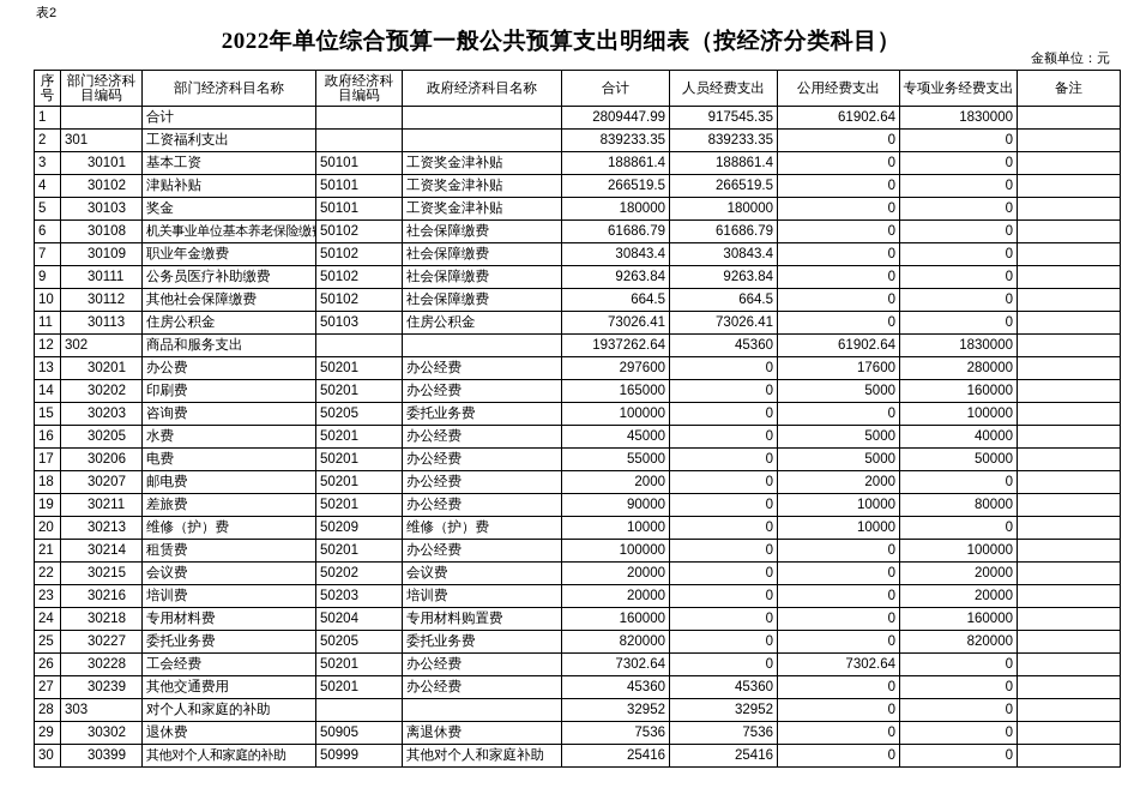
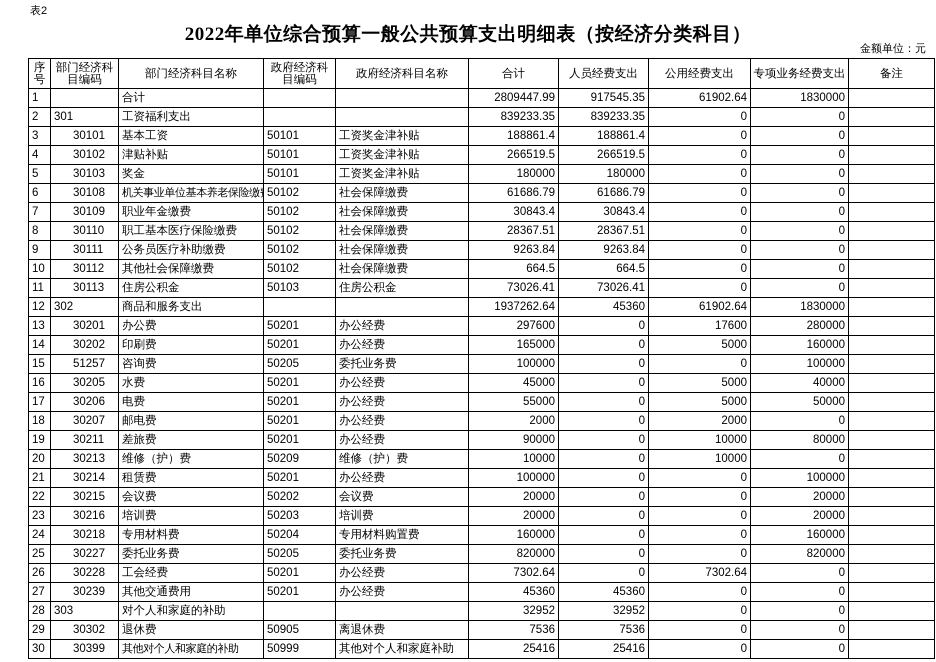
  表2
  2022年单位综合预算一般公共预算支出明细表（按经济分类科目）
  金额单位：元
  序号	部门经济科目编码	部门经济科目名称	政府经济科目编码	政府经济科目名称	合计	人员经费支出	公用经费支出	专项业务经费支出	备注
  1		合计			2809447.99	917545.35	61902.64	1830000
  2	301	工资福利支出			839233.35	839233.35	0	0
  3	30101	基本工资	50101	工资奖金津补贴	188861.4	188861.4	0	0
  4	30102	津贴补贴	50101	工资奖金津补贴	266519.5	266519.5	0	0
  5	30103	奖金	50101	工资奖金津补贴	180000	180000	0	0
  6	30108	机关事业单位基本养老保险缴	50102	社会保障缴费	61686.79	61686.79	0	0
  7	30109	职业年金缴费	50102	社会保障缴费	30843.4	30843.4	0	0
+ 8	30110	职工基本医疗保险缴费	50102	社会保障缴费	28367.51	28367.51	0	0
  9	30111	公务员医疗补助缴费	50102	社会保障缴费	9263.84	9263.84	0	0
  10	30112	其他社会保障缴费	50102	社会保障缴费	664.5	664.5	0	0
  11	30113	住房公积金	50103	住房公积金	73026.41	73026.41	0	0
  12	302	商品和服务支出			1937262.64	45360	61902.64	1830000
  13	30201	办公费	50201	办公经费	297600	0	17600	280000
  14	30202	印刷费	50201	办公经费	165000	0	5000	160000
- 15	30203	咨询费	50205	委托业务费	100000	0	0	100000
+ 15	51257	咨询费	50205	委托业务费	100000	0	0	100000
  16	30205	水费	50201	办公经费	45000	0	5000	40000
  17	30206	电费	50201	办公经费	55000	0	5000	50000
  18	30207	邮电费	50201	办公经费	2000	0	2000	0
  19	30211	差旅费	50201	办公经费	90000	0	10000	80000
  20	30213	维修（护）费	50209	维修（护）费	10000	0	10000	0
  21	30214	租赁费	50201	办公经费	100000	0	0	100000
  22	30215	会议费	50202	会议费	20000	0	0	20000
  23	30216	培训费	50203	培训费	20000	0	0	20000
  24	30218	专用材料费	50204	专用材料购置费	160000	0	0	160000
  25	30227	委托业务费	50205	委托业务费	820000	0	0	820000
  26	30228	工会经费	50201	办公经费	7302.64	0	7302.64	0
  27	30239	其他交通费用	50201	办公经费	45360	45360	0	0
  28	303	对个人和家庭的补助			32952	32952	0	0
  29	30302	退休费	50905	离退休费	7536	7536	0	0
  30	30399	其他对个人和家庭的补助	50999	其他对个人和家庭补助	25416	25416	0	0
